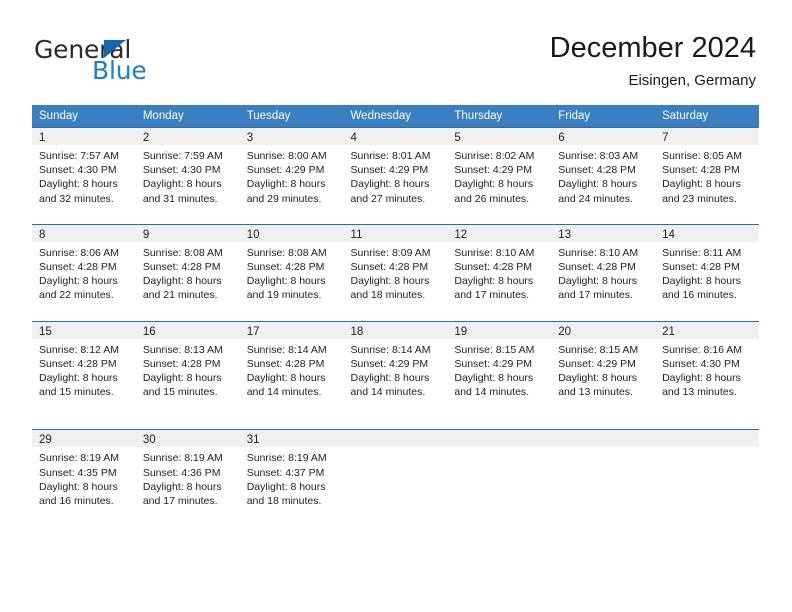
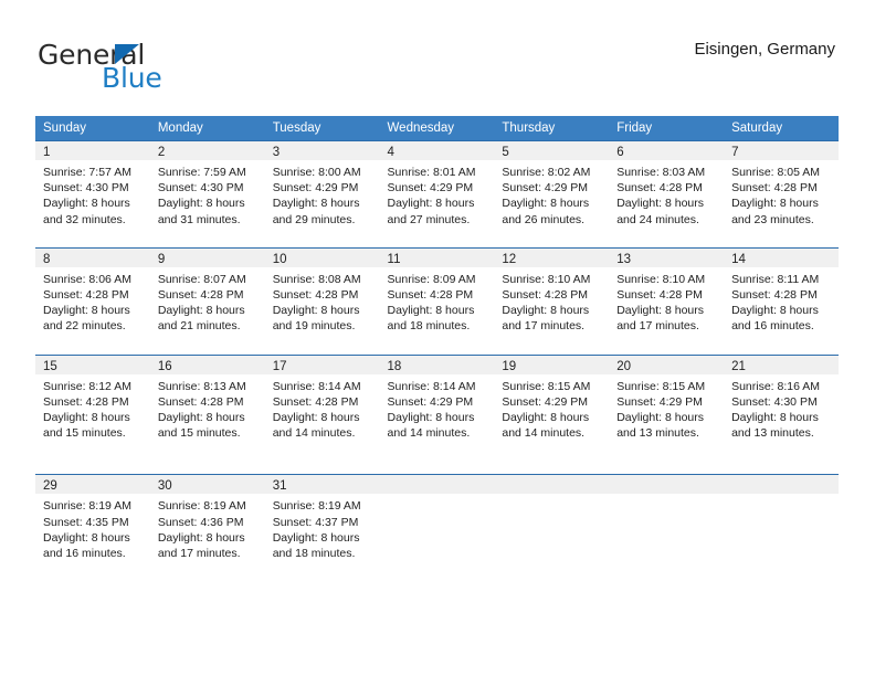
  General
  Blue
- December 2024
  Eisingen, Germany
  Sunday	Monday	Tuesday	Wednesday	Thursday	Friday	Saturday
  1Sunrise: 7:57 AMSunset: 4:30 PMDaylight: 8 hoursand 32 minutes.	2Sunrise: 7:59 AMSunset: 4:30 PMDaylight: 8 hoursand 31 minutes.	3Sunrise: 8:00 AMSunset: 4:29 PMDaylight: 8 hoursand 29 minutes.	4Sunrise: 8:01 AMSunset: 4:29 PMDaylight: 8 hoursand 27 minutes.	5Sunrise: 8:02 AMSunset: 4:29 PMDaylight: 8 hoursand 26 minutes.	6Sunrise: 8:03 AMSunset: 4:28 PMDaylight: 8 hoursand 24 minutes.	7Sunrise: 8:05 AMSunset: 4:28 PMDaylight: 8 hoursand 23 minutes.
- 8Sunrise: 8:06 AMSunset: 4:28 PMDaylight: 8 hoursand 22 minutes.	9Sunrise: 8:08 AMSunset: 4:28 PMDaylight: 8 hoursand 21 minutes.	10Sunrise: 8:08 AMSunset: 4:28 PMDaylight: 8 hoursand 19 minutes.	11Sunrise: 8:09 AMSunset: 4:28 PMDaylight: 8 hoursand 18 minutes.	12Sunrise: 8:10 AMSunset: 4:28 PMDaylight: 8 hoursand 17 minutes.	13Sunrise: 8:10 AMSunset: 4:28 PMDaylight: 8 hoursand 17 minutes.	14Sunrise: 8:11 AMSunset: 4:28 PMDaylight: 8 hoursand 16 minutes.
+ 8Sunrise: 8:06 AMSunset: 4:28 PMDaylight: 8 hoursand 22 minutes.	9Sunrise: 8:07 AMSunset: 4:28 PMDaylight: 8 hoursand 21 minutes.	10Sunrise: 8:08 AMSunset: 4:28 PMDaylight: 8 hoursand 19 minutes.	11Sunrise: 8:09 AMSunset: 4:28 PMDaylight: 8 hoursand 18 minutes.	12Sunrise: 8:10 AMSunset: 4:28 PMDaylight: 8 hoursand 17 minutes.	13Sunrise: 8:10 AMSunset: 4:28 PMDaylight: 8 hoursand 17 minutes.	14Sunrise: 8:11 AMSunset: 4:28 PMDaylight: 8 hoursand 16 minutes.
  15Sunrise: 8:12 AMSunset: 4:28 PMDaylight: 8 hoursand 15 minutes.	16Sunrise: 8:13 AMSunset: 4:28 PMDaylight: 8 hoursand 15 minutes.	17Sunrise: 8:14 AMSunset: 4:28 PMDaylight: 8 hoursand 14 minutes.	18Sunrise: 8:14 AMSunset: 4:29 PMDaylight: 8 hoursand 14 minutes.	19Sunrise: 8:15 AMSunset: 4:29 PMDaylight: 8 hoursand 14 minutes.	20Sunrise: 8:15 AMSunset: 4:29 PMDaylight: 8 hoursand 13 minutes.	21Sunrise: 8:16 AMSunset: 4:30 PMDaylight: 8 hoursand 13 minutes.
  29Sunrise: 8:19 AMSunset: 4:35 PMDaylight: 8 hoursand 16 minutes.	30Sunrise: 8:19 AMSunset: 4:36 PMDaylight: 8 hoursand 17 minutes.	31Sunrise: 8:19 AMSunset: 4:37 PMDaylight: 8 hoursand 18 minutes.
